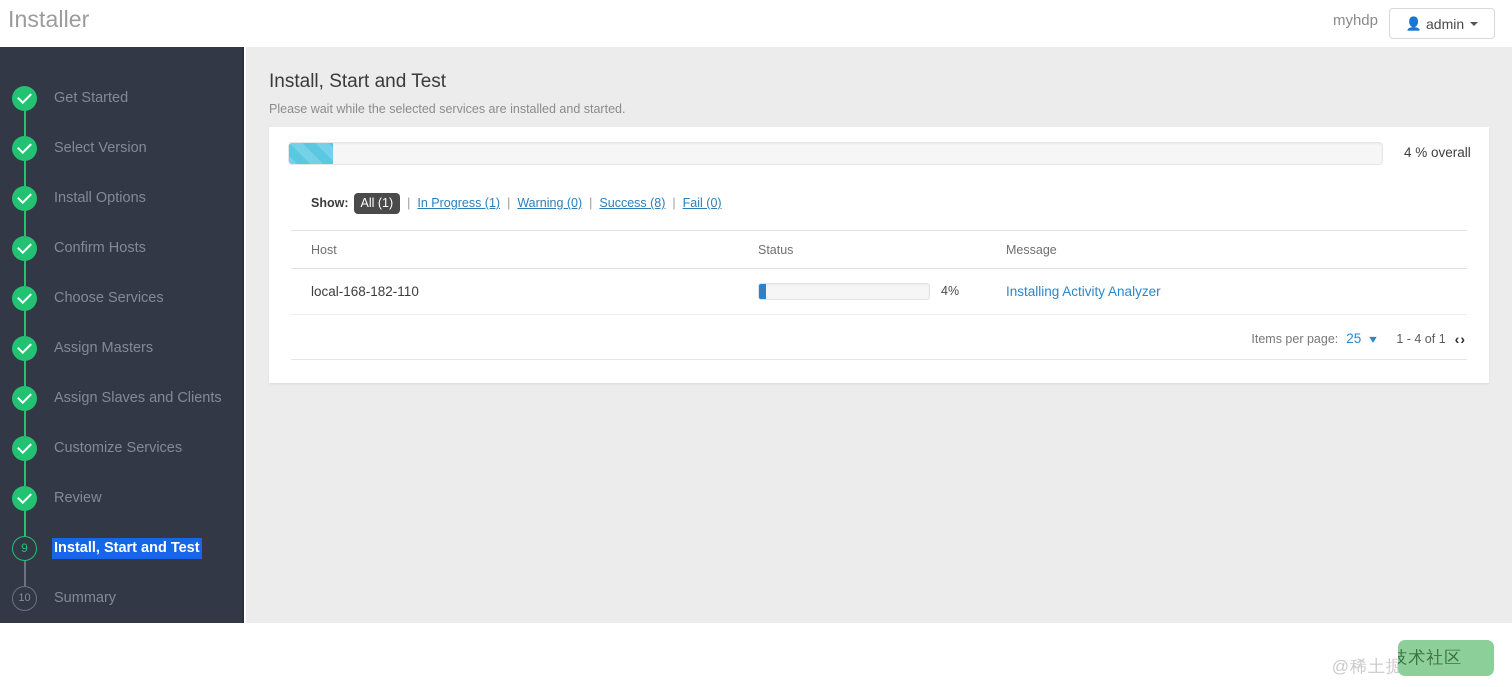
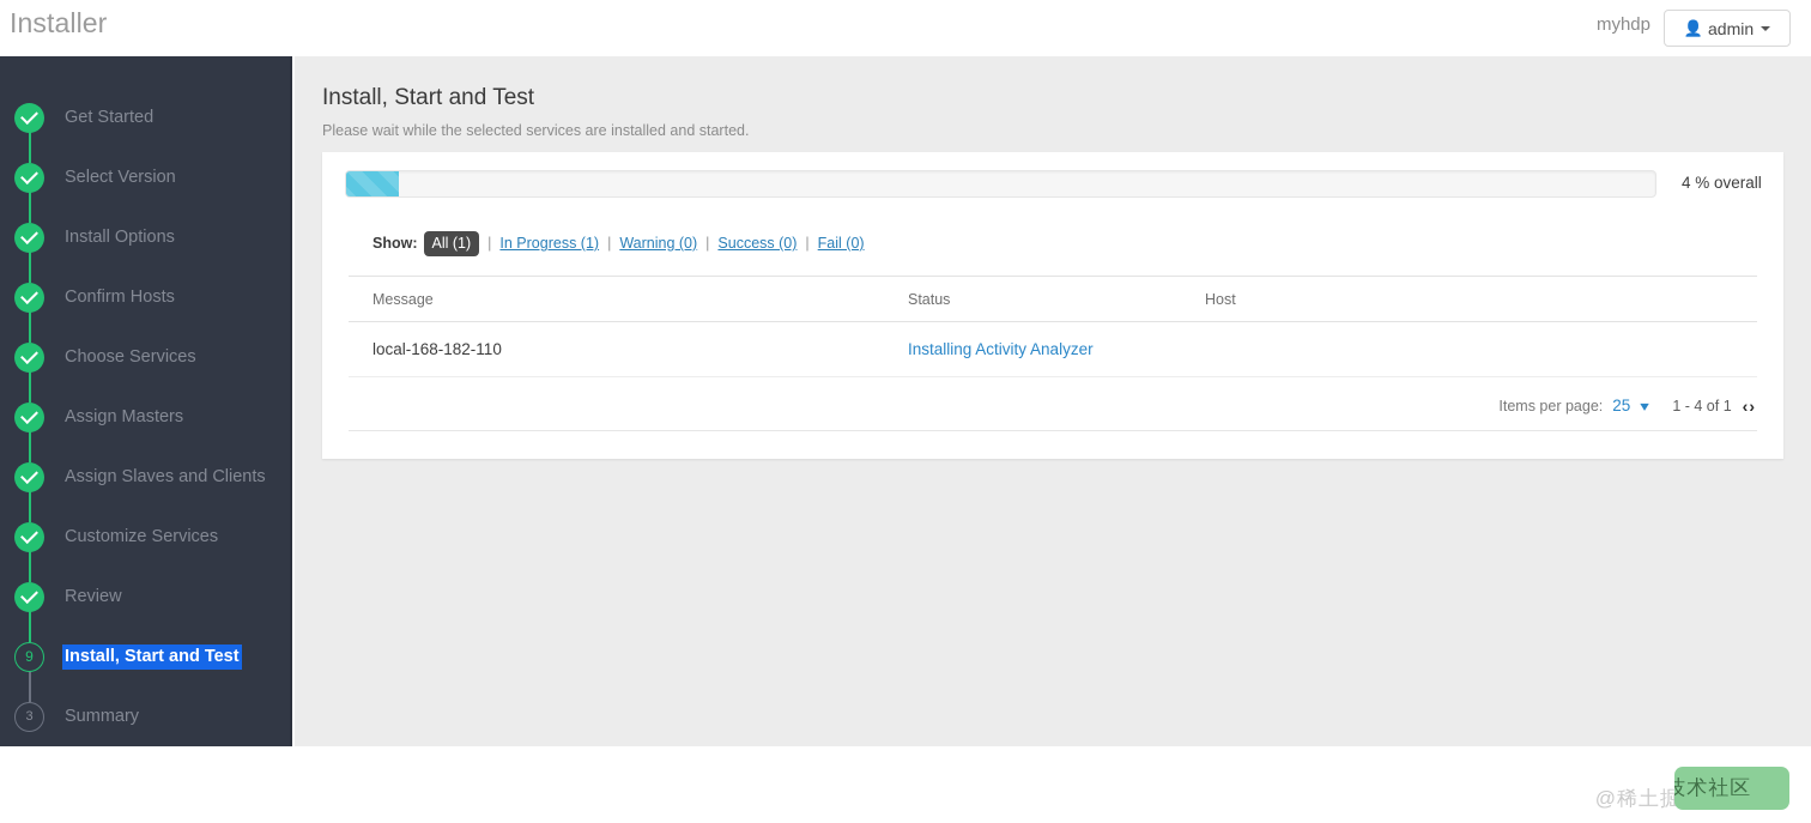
  Installer
  myhdp
  👤
  admin
  Get Started
  Select Version
  Install Options
  Confirm Hosts
  Choose Services
  Assign Masters
  Assign Slaves and Clients
  Customize Services
  Review
  9
  Install, Start and Test
- 10
+ 3
  Summary
  Install, Start and Test
  Please wait while the selected services are installed and started.
  4 % overall
  Show:
- All (1) | In Progress (1) | Warning (0) | Success (8) | Fail (0)
+ All (1) | In Progress (1) | Warning (0) | Success (0) | Fail (0)
- Host
+ Message
  Status
- Message
+ Host
  local-168-182-110
- 4%
  Installing Activity Analyzer
  Items per page:
  25
  ▾
  1 - 4 of 1
  ‹
  ›
